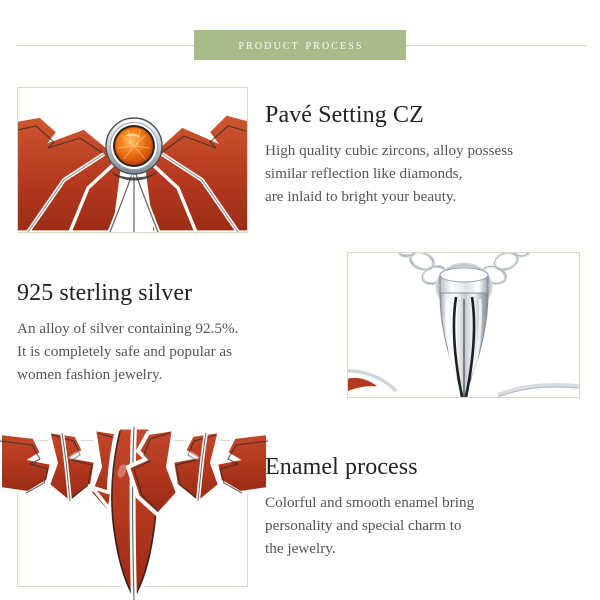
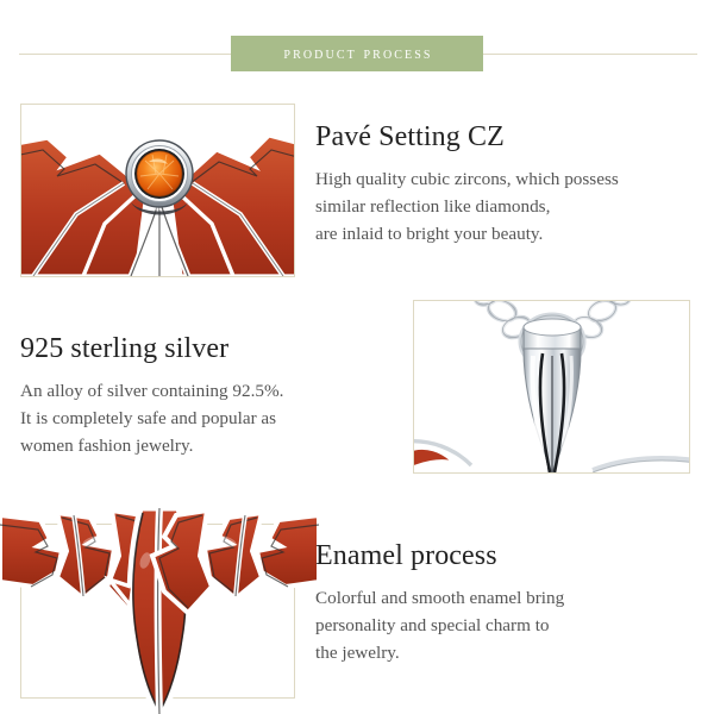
  product process
  Pavé Setting CZ
- High quality cubic zircons, alloy possess
+ High quality cubic zircons, which possess
  similar reflection like diamonds,
  are inlaid to bright your beauty.
  925 sterling silver
  An alloy of silver containing 92.5%.
  It is completely safe and popular as
  women fashion jewelry.
  Enamel process
  Colorful and smooth enamel bring
  personality and special charm to
  the jewelry.
